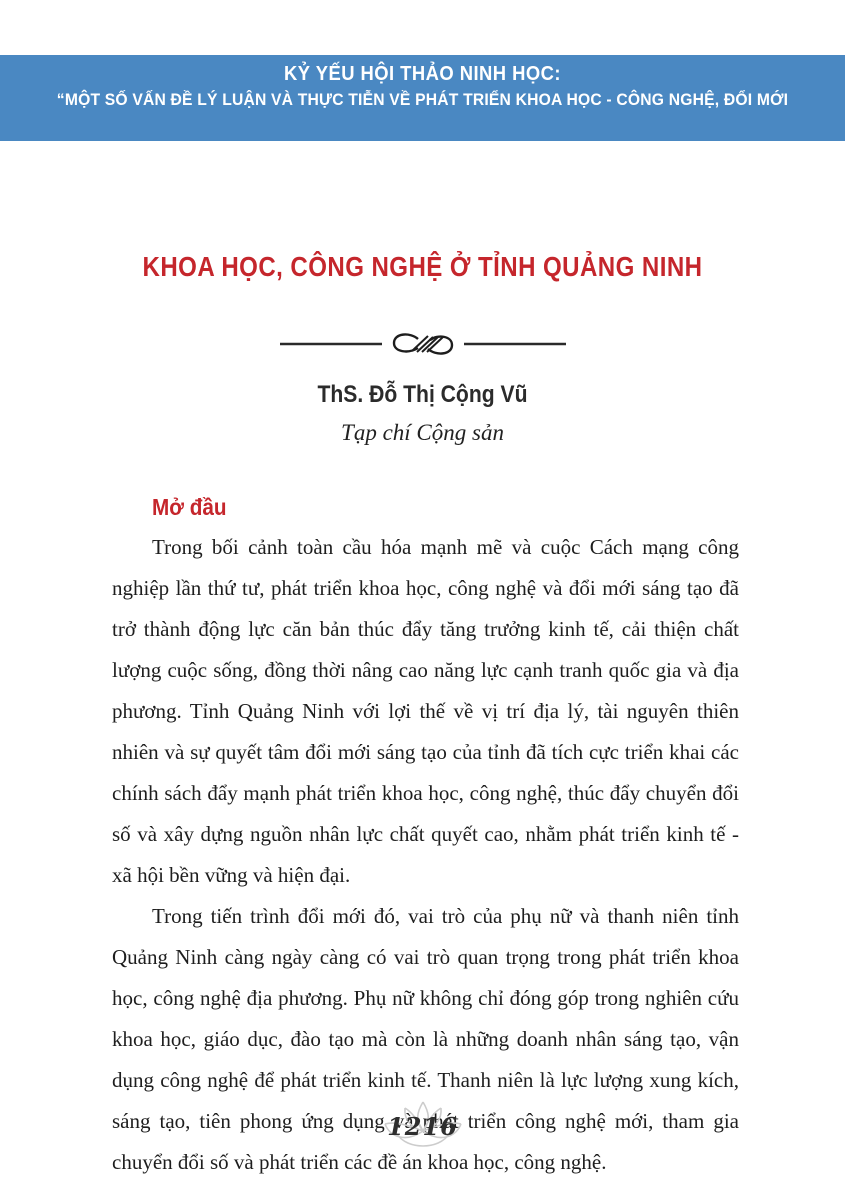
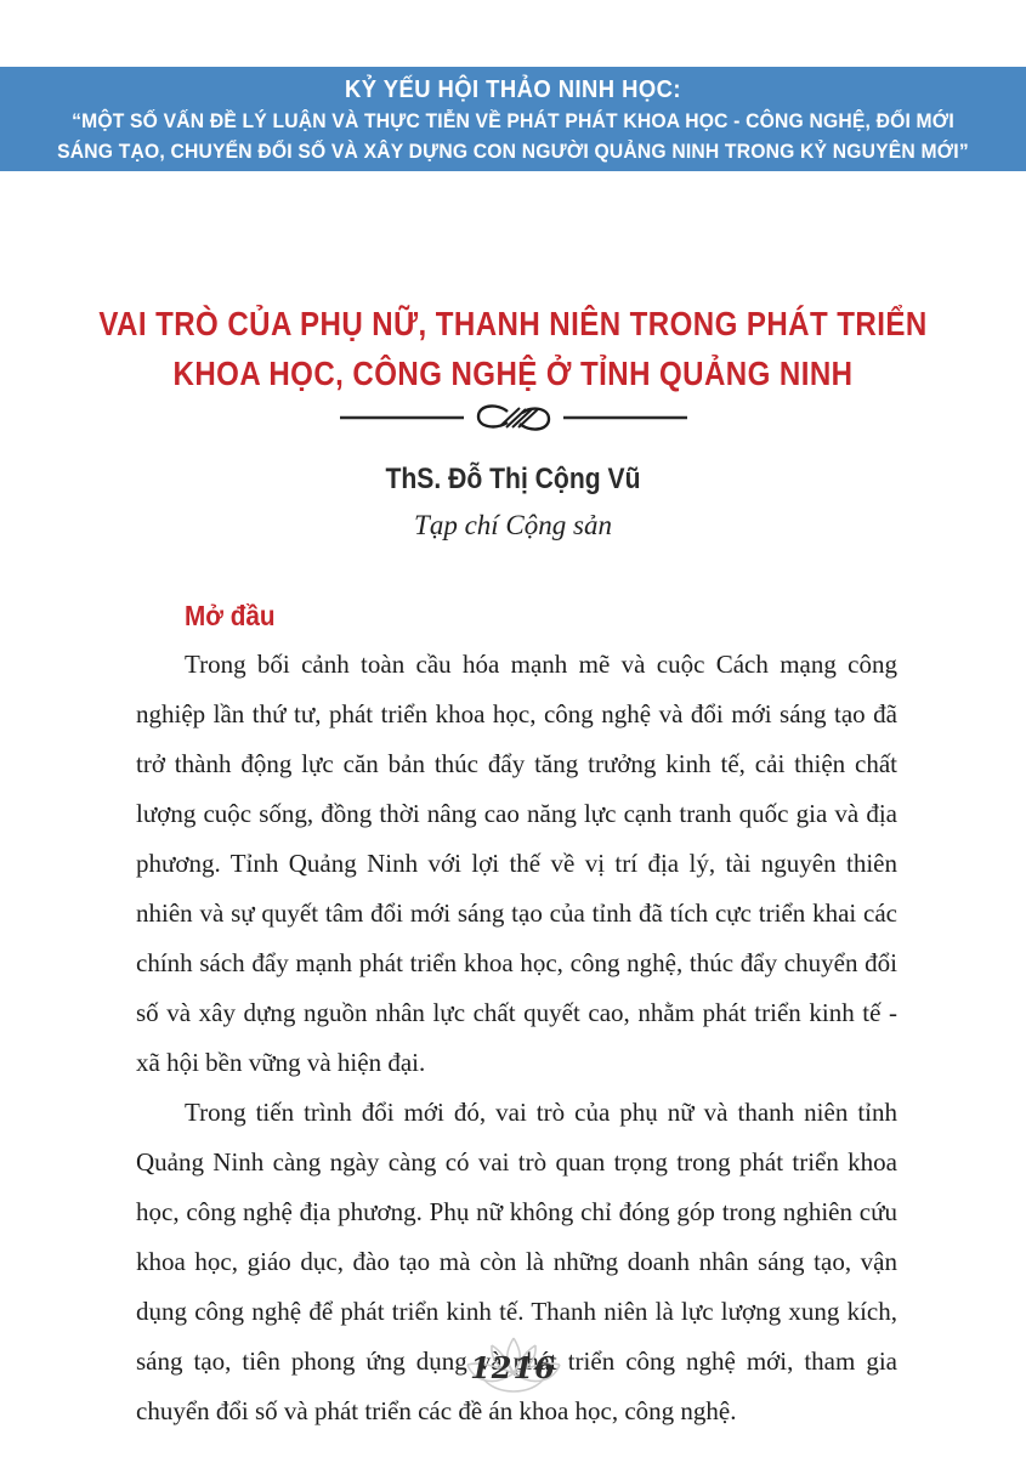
  KỶ YẾU HỘI THẢO NINH HỌC:
- “MỘT SỐ VẤN ĐỀ LÝ LUẬN VÀ THỰC TIỄN VỀ PHÁT TRIỂN KHOA HỌC - CÔNG NGHỆ, ĐỔI MỚI
+ “MỘT SỐ VẤN ĐỀ LÝ LUẬN VÀ THỰC TIỄN VỀ PHÁT PHÁT KHOA HỌC - CÔNG NGHỆ, ĐỔI MỚI
+ SÁNG TẠO, CHUYỂN ĐỔI SỐ VÀ XÂY DỰNG CON NGƯỜI QUẢNG NINH TRONG KỶ NGUYÊN MỚI”
+ VAI TRÒ CỦA PHỤ NỮ, THANH NIÊN TRONG PHÁT TRIỂN
  KHOA HỌC, CÔNG NGHỆ Ở TỈNH QUẢNG NINH
  ThS. Đỗ Thị Cộng Vũ
  Tạp chí Cộng sản
  Mở đầu
  Trong bối cảnh toàn cầu hóa mạnh mẽ và cuộc Cách mạng công nghiệp lần thứ tư, phát triển khoa học, công nghệ và đổi mới sáng tạo đã trở thành động lực căn bản thúc đẩy tăng trưởng kinh tế, cải thiện chất lượng cuộc sống, đồng thời nâng cao năng lực cạnh tranh quốc gia và địa phương. Tỉnh Quảng Ninh với lợi thế về vị trí địa lý, tài nguyên thiên nhiên và sự quyết tâm đổi mới sáng tạo của tỉnh đã tích cực triển khai các chính sách đẩy mạnh phát triển khoa học, công nghệ, thúc đẩy chuyển đổi số và xây dựng nguồn nhân lực chất quyết cao, nhằm phát triển kinh tế - xã hội bền vững và hiện đại.
  Trong tiến trình đổi mới đó, vai trò của phụ nữ và thanh niên tỉnh Quảng Ninh càng ngày càng có vai trò quan trọng trong phát triển khoa học, công nghệ địa phương. Phụ nữ không chỉ đóng góp trong nghiên cứu khoa học, giáo dục, đào tạo mà còn là những doanh nhân sáng tạo, vận dụng công nghệ để phát triển kinh tế. Thanh niên là lực lượng xung kích, sáng tạo, tiên phong ứng dụng vàát triển công nghệ mới, tham gia chuyển đổi số và phát triển các đề án khoa học, công nghệ.
  1216
